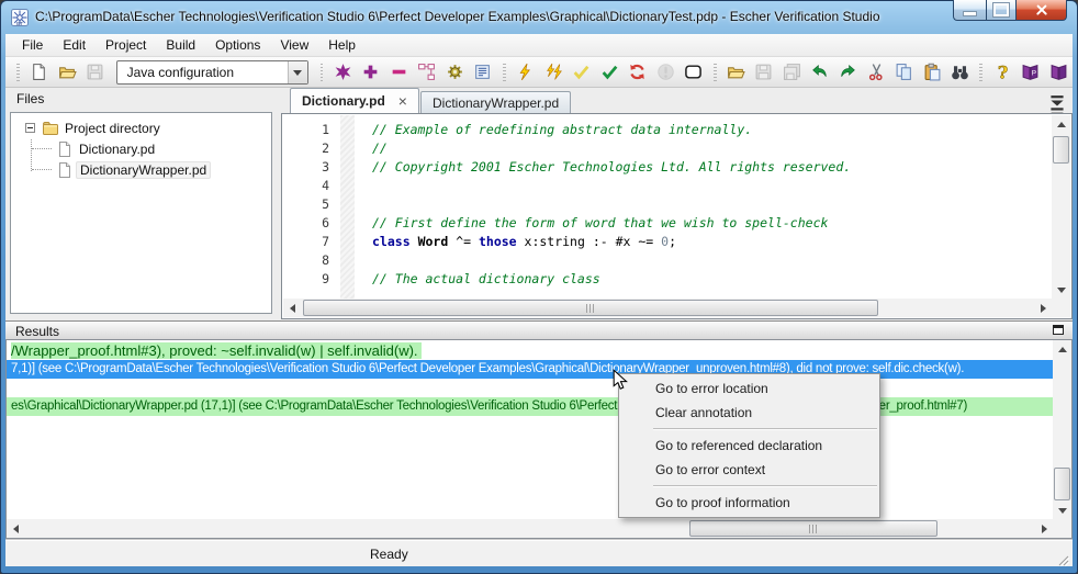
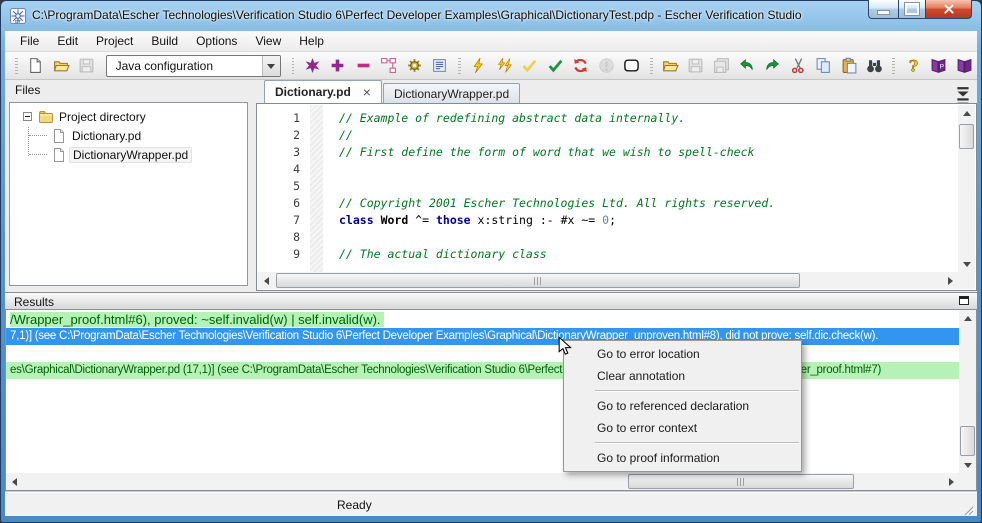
  C:\ProgramData\Escher Technologies\Verification Studio 6\Perfect Developer Examples\Graphical\DictionaryTest.pdp - Escher Verification Studio
  File
  Edit
  Project
  Build
  Options
  View
  Help
  Java configuration
  ?
  Files
  Project directory
  Dictionary.pd
  DictionaryWrapper.pd
  Dictionary.pd
  ×
  DictionaryWrapper.pd
  1
  // Example of redefining abstract data internally.
  2
  //
  3
- // Copyright 2001 Escher Technologies Ltd. All rights reserved.
+ // First define the form of word that we wish to spell-check
  4
  5
  6
- // First define the form of word that we wish to spell-check
+ // Copyright 2001 Escher Technologies Ltd. All rights reserved.
  7
  class Word ^= those x:string :- #x ~= 0;
  8
  9
  // The actual dictionary class
  Results
- /Wrapper_proof.html#3), proved: ~self.invalid(w) | self.invalid(w).
+ /Wrapper_proof.html#6), proved: ~self.invalid(w) | self.invalid(w).
  7,1)] (see C:\ProgramData\Escher Technologies\Verification Studio 6\Perfect Developer Examples\Graphical\DictionaryWrapper_unproven.html#8), did not prove: self.dic.check(w).
  es\Graphical\DictionaryWrapper.pd (17,1)] (see C:\ProgramData\Escher Technologies\Verification Studio 6\Perfecter_proof.html#7)
  Ready
  Go to error location
  Clear annotation
  Go to referenced declaration
  Go to error context
  Go to proof information
